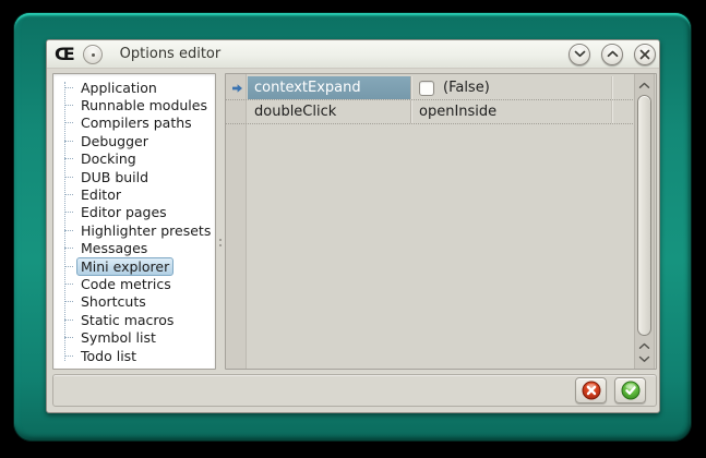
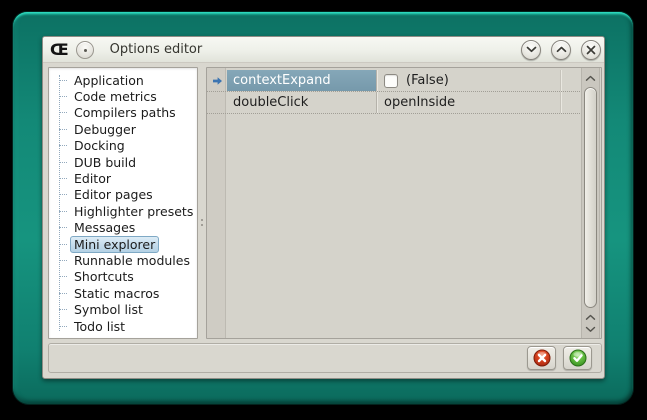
  Œ
  Options editor
  Application
- Runnable modules
+ Code metrics
  Compilers paths
  Debugger
  Docking
  DUB build
  Editor
  Editor pages
  Highlighter presets
  Messages
  Mini explorer
- Code metrics
+ Runnable modules
  Shortcuts
  Static macros
  Symbol list
  Todo list
  contextExpand
  (False)
  doubleClick
  openInside
